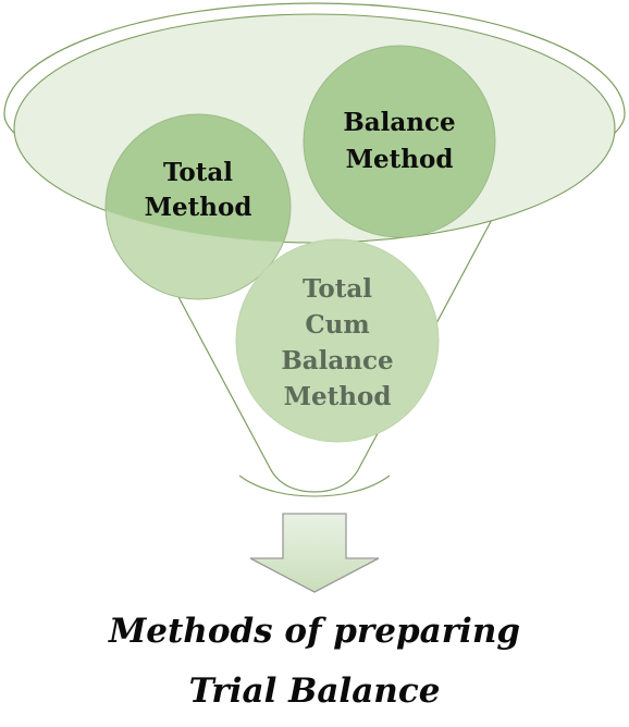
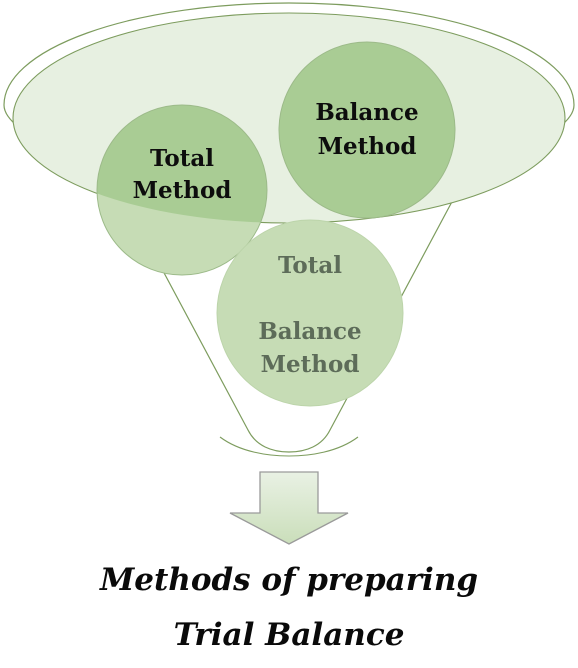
  Total
  Method
  Balance
  Method
  Total
- Cum
  Balance
  Method
  Methods of preparing
  Trial Balance
